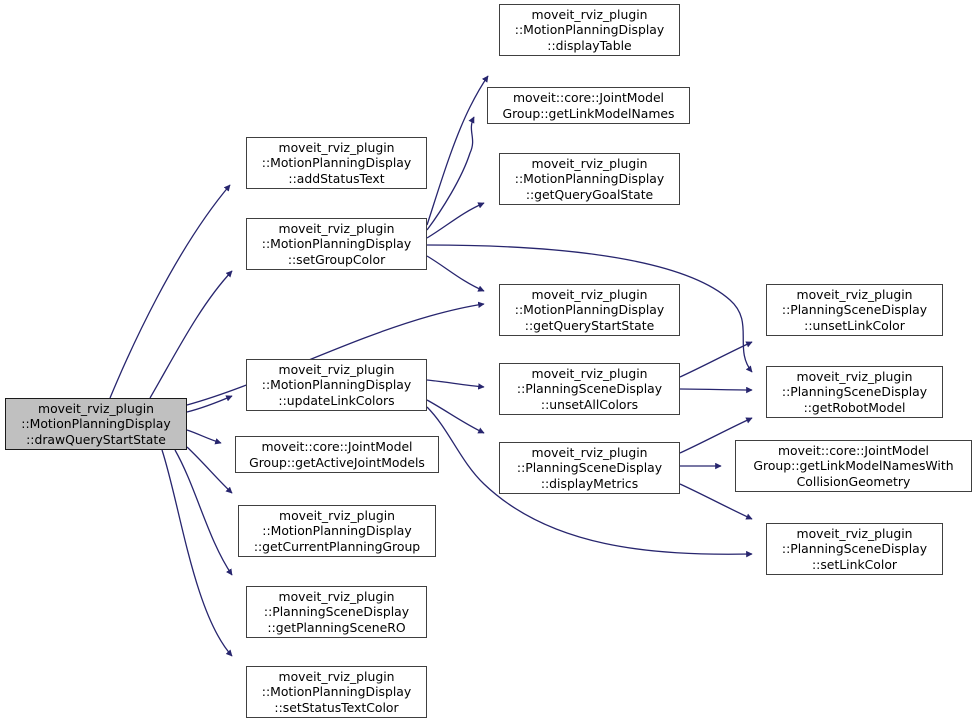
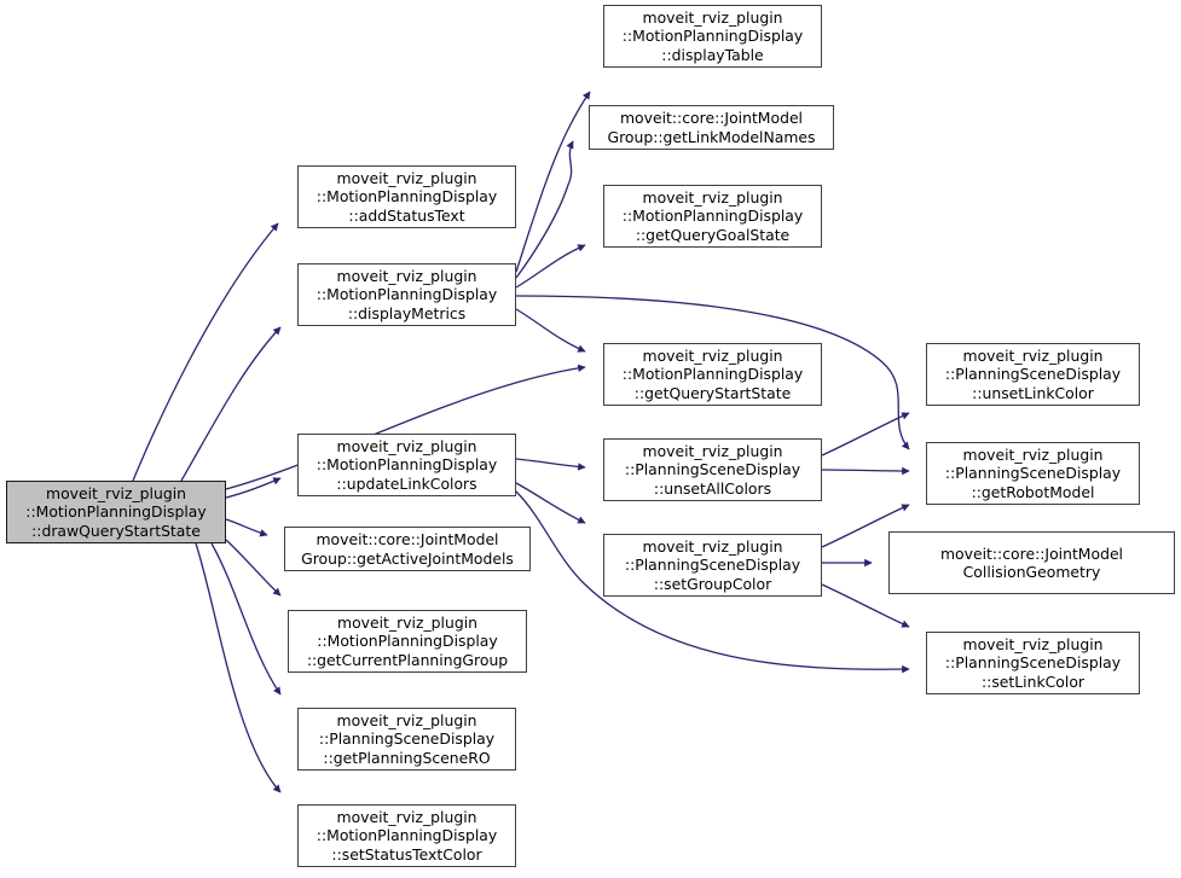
  moveit_rviz_plugin
  ::MotionPlanningDisplay
  ::drawQueryStartState
  moveit_rviz_plugin
  ::MotionPlanningDisplay
  ::displayTable
  moveit::core::JointModel
  Group::getLinkModelNames
  moveit_rviz_plugin
  ::MotionPlanningDisplay
  ::getQueryGoalState
  moveit_rviz_plugin
  ::MotionPlanningDisplay
  ::addStatusText
  moveit_rviz_plugin
  ::MotionPlanningDisplay
- ::setGroupColor
+ ::displayMetrics
  moveit_rviz_plugin
  ::MotionPlanningDisplay
  ::getQueryStartState
  moveit_rviz_plugin
  ::PlanningSceneDisplay
  ::unsetLinkColor
  moveit_rviz_plugin
  ::MotionPlanningDisplay
  ::updateLinkColors
  moveit_rviz_plugin
  ::PlanningSceneDisplay
  ::unsetAllColors
  moveit_rviz_plugin
  ::PlanningSceneDisplay
  ::getRobotModel
  moveit::core::JointModel
  Group::getActiveJointModels
  moveit_rviz_plugin
  ::PlanningSceneDisplay
- ::displayMetrics
+ ::setGroupColor
  moveit::core::JointModel
- Group::getLinkModelNamesWith
  CollisionGeometry
  moveit_rviz_plugin
  ::MotionPlanningDisplay
  ::getCurrentPlanningGroup
  moveit_rviz_plugin
  ::PlanningSceneDisplay
  ::setLinkColor
  moveit_rviz_plugin
  ::PlanningSceneDisplay
  ::getPlanningSceneRO
  moveit_rviz_plugin
  ::MotionPlanningDisplay
  ::setStatusTextColor
